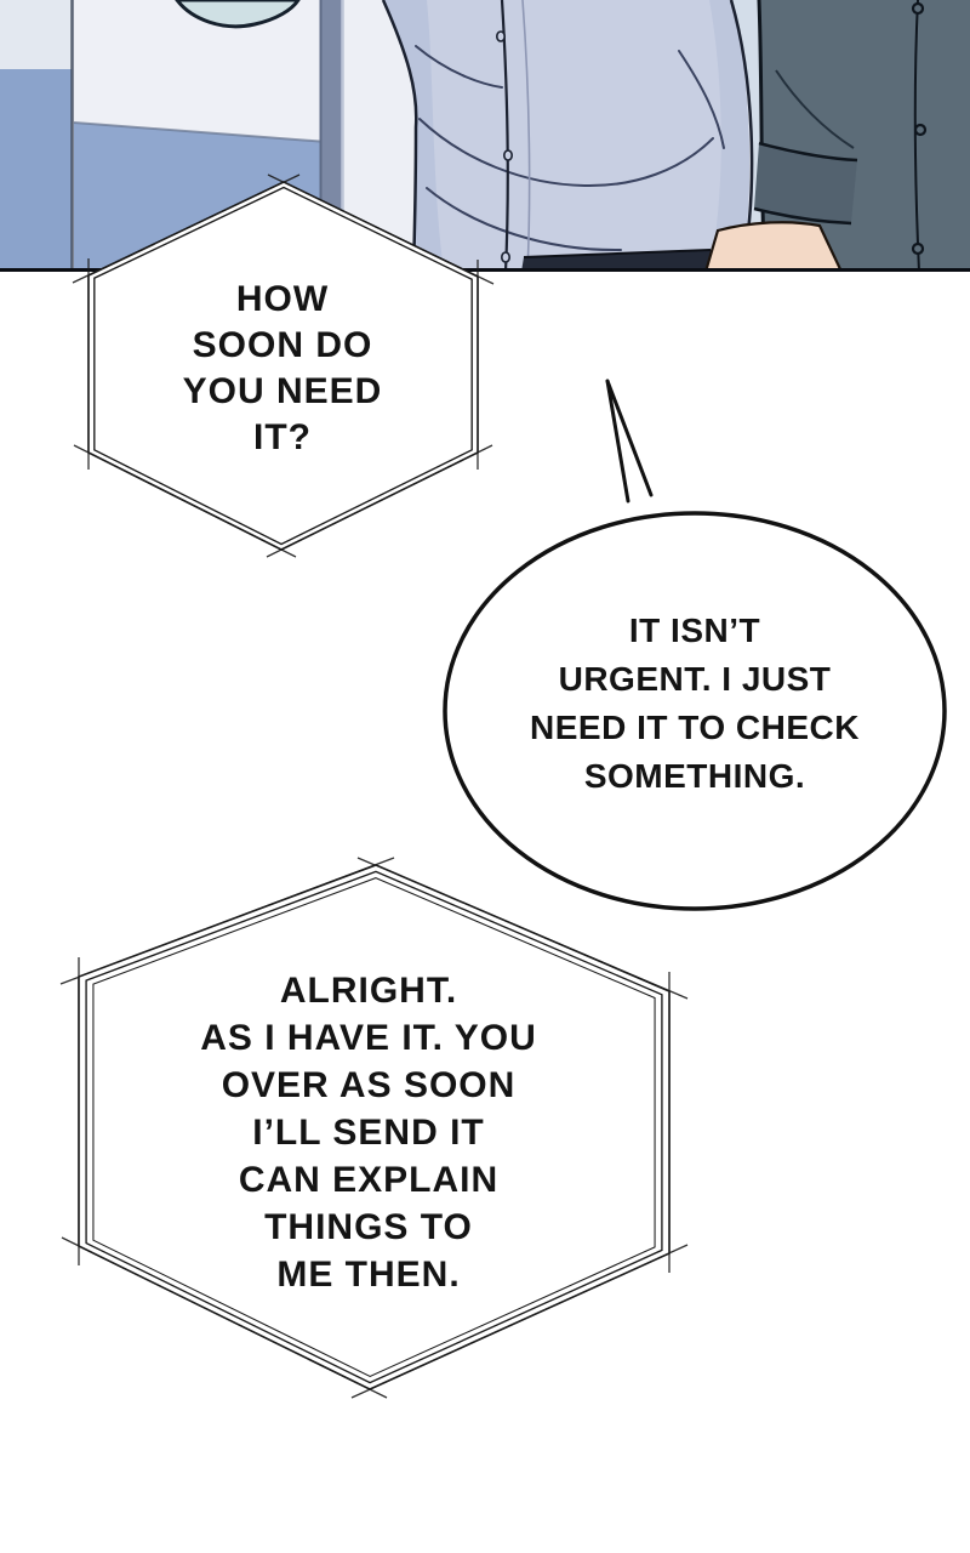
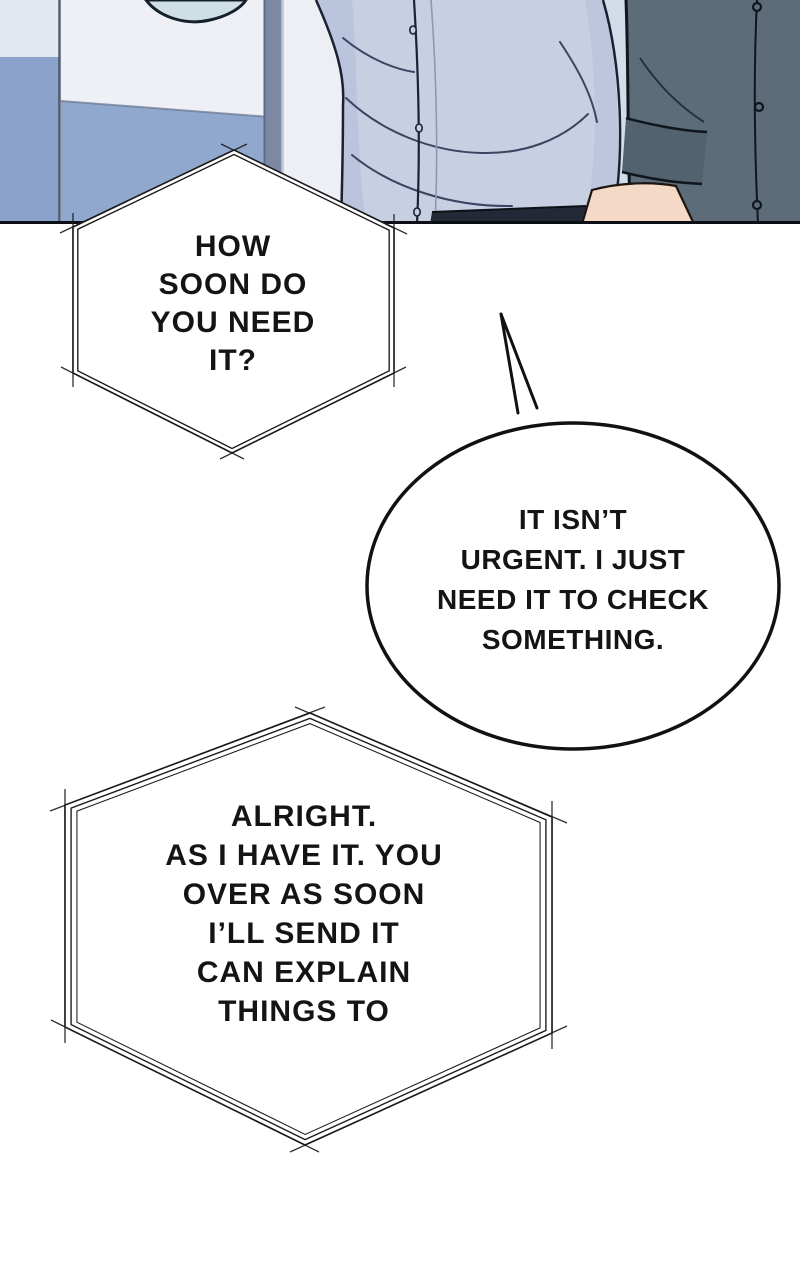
  HOW
  SOON DO
  YOU NEED
  IT?
  IT ISN’T
  URGENT. I JUST
  NEED IT TO CHECK
  SOMETHING.
  ALRIGHT.
  AS I HAVE IT. YOU
  OVER AS SOON
  I’LL SEND IT
  CAN EXPLAIN
  THINGS TO
- ME THEN.
